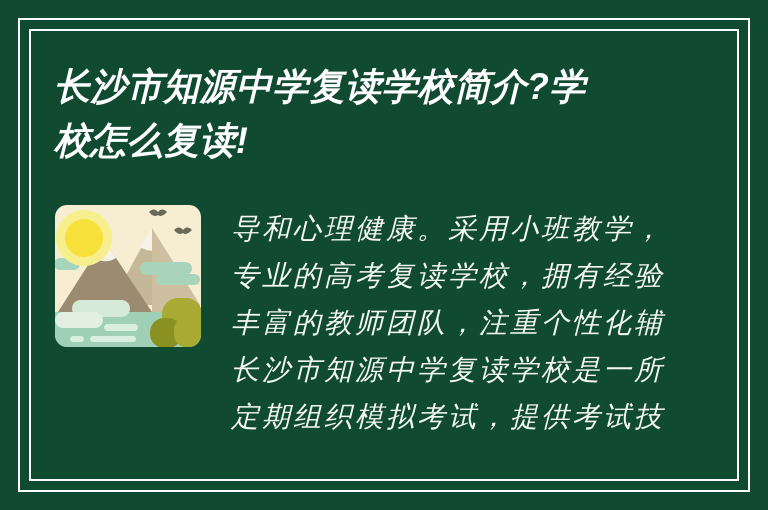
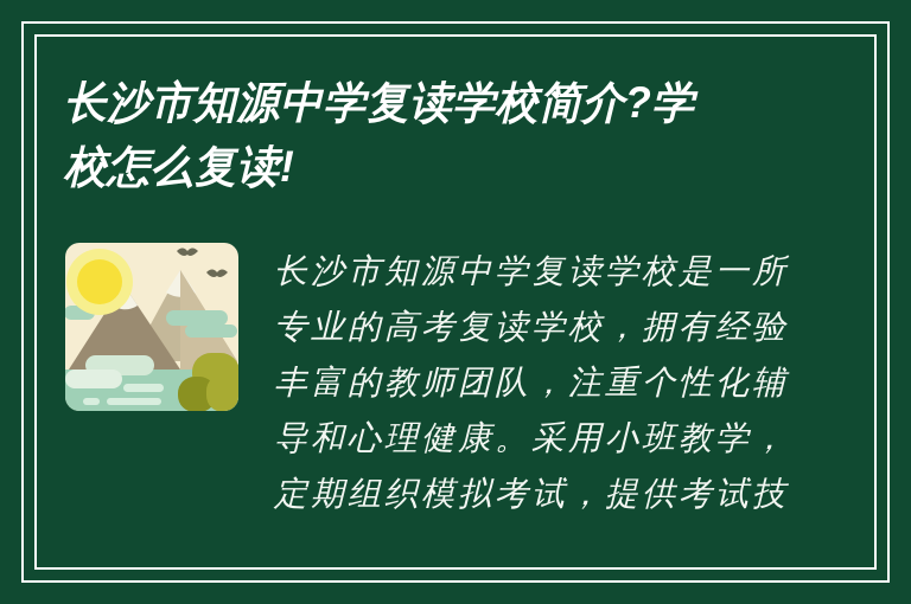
  长沙市知源中学复读学校简介?学
  校怎么复读!
- 导和心理健康。采用小班教学，
+ 长沙市知源中学复读学校是一所
  专业的高考复读学校，拥有经验
  丰富的教师团队，注重个性化辅
- 长沙市知源中学复读学校是一所
+ 导和心理健康。采用小班教学，
  定期组织模拟考试，提供考试技
